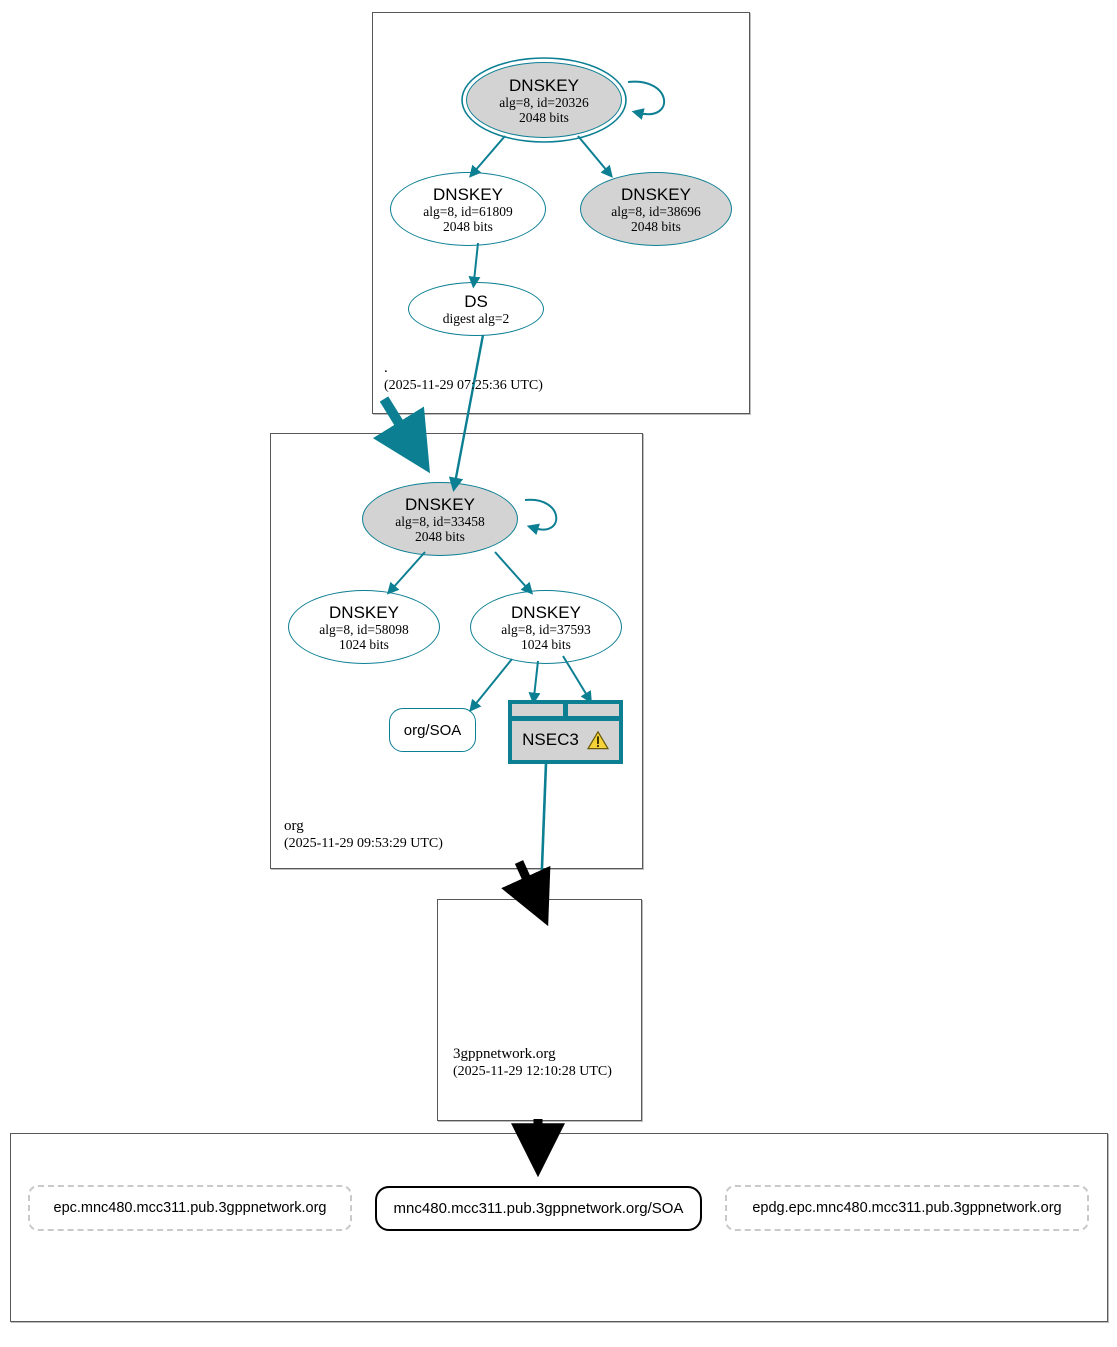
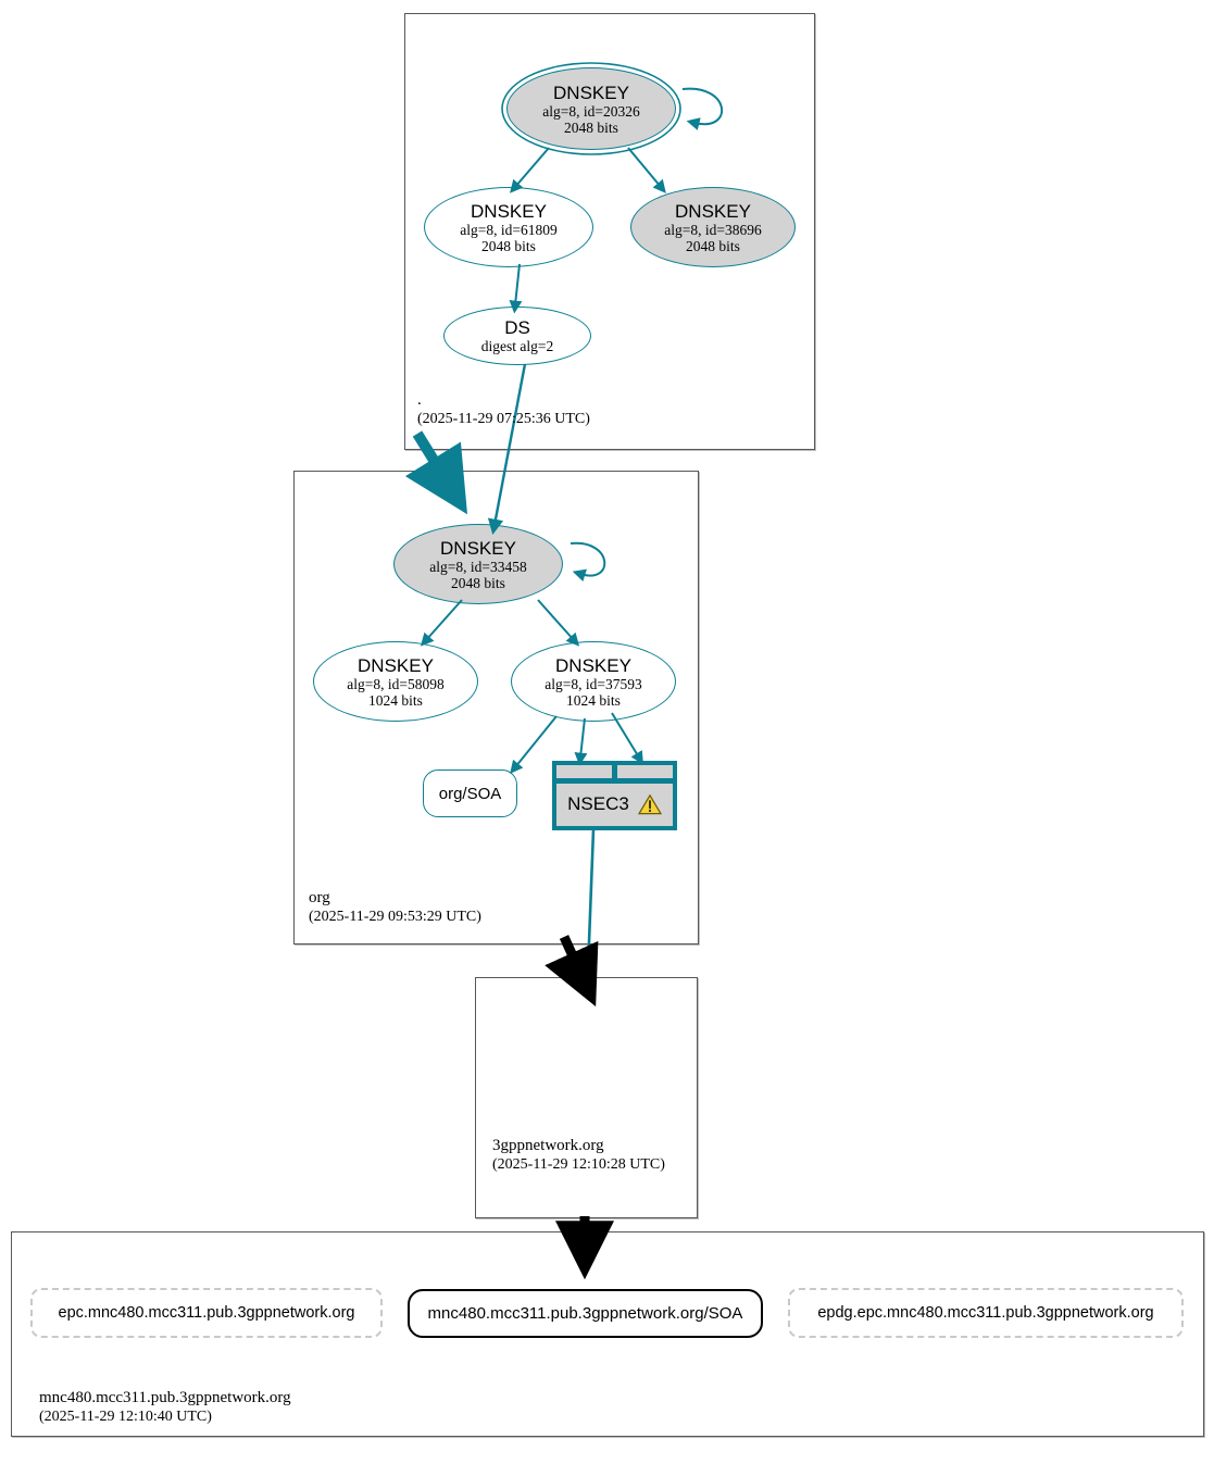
  DNSKEY
  alg=8, id=20326
  2048 bits
  DNSKEY
  alg=8, id=61809
  2048 bits
  DNSKEY
  alg=8, id=38696
  2048 bits
  DS
  digest alg=2
  .
  (2025-11-29 07:25:36 UTC)
  DNSKEY
  alg=8, id=33458
  2048 bits
  DNSKEY
  alg=8, id=58098
  1024 bits
  DNSKEY
  alg=8, id=37593
  1024 bits
  org/SOA
  NSEC3
  org
  (2025-11-29 09:53:29 UTC)
  3gppnetwork.org
  (2025-11-29 12:10:28 UTC)
  epc.mnc480.mcc311.pub.3gppnetwork.org
  mnc480.mcc311.pub.3gppnetwork.org/SOA
  epdg.epc.mnc480.mcc311.pub.3gppnetwork.org
+ mnc480.mcc311.pub.3gppnetwork.org
+ (2025-11-29 12:10:40 UTC)
